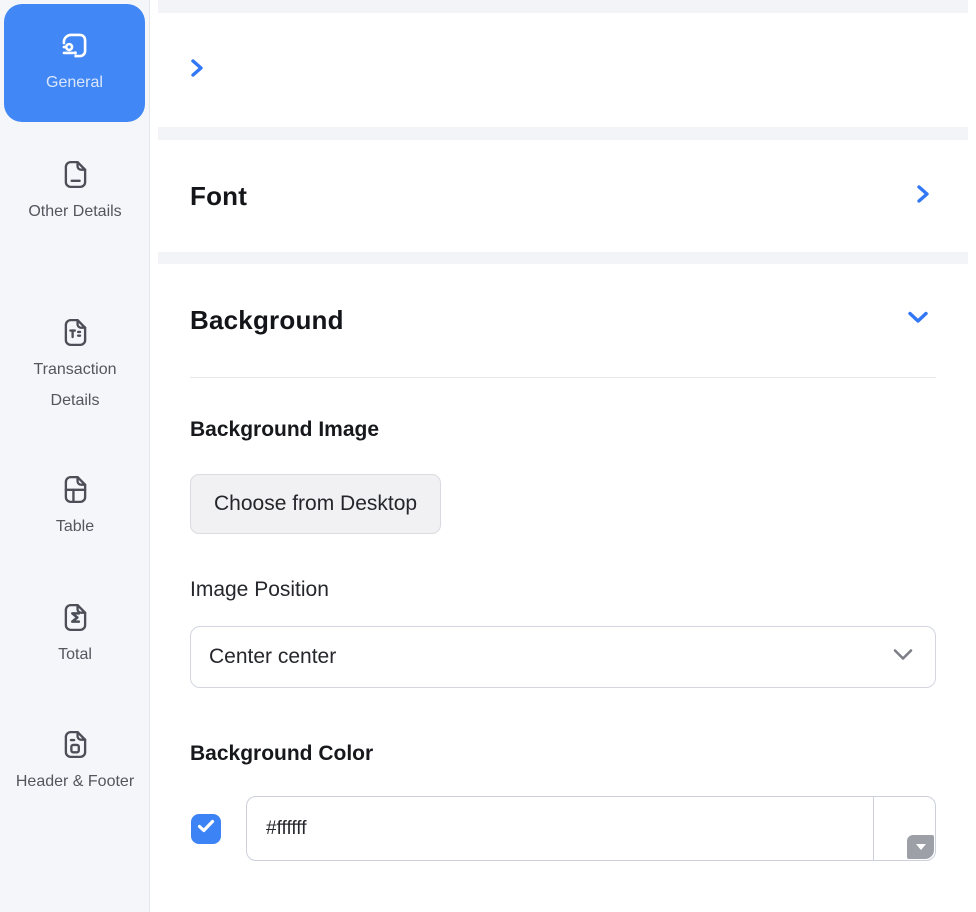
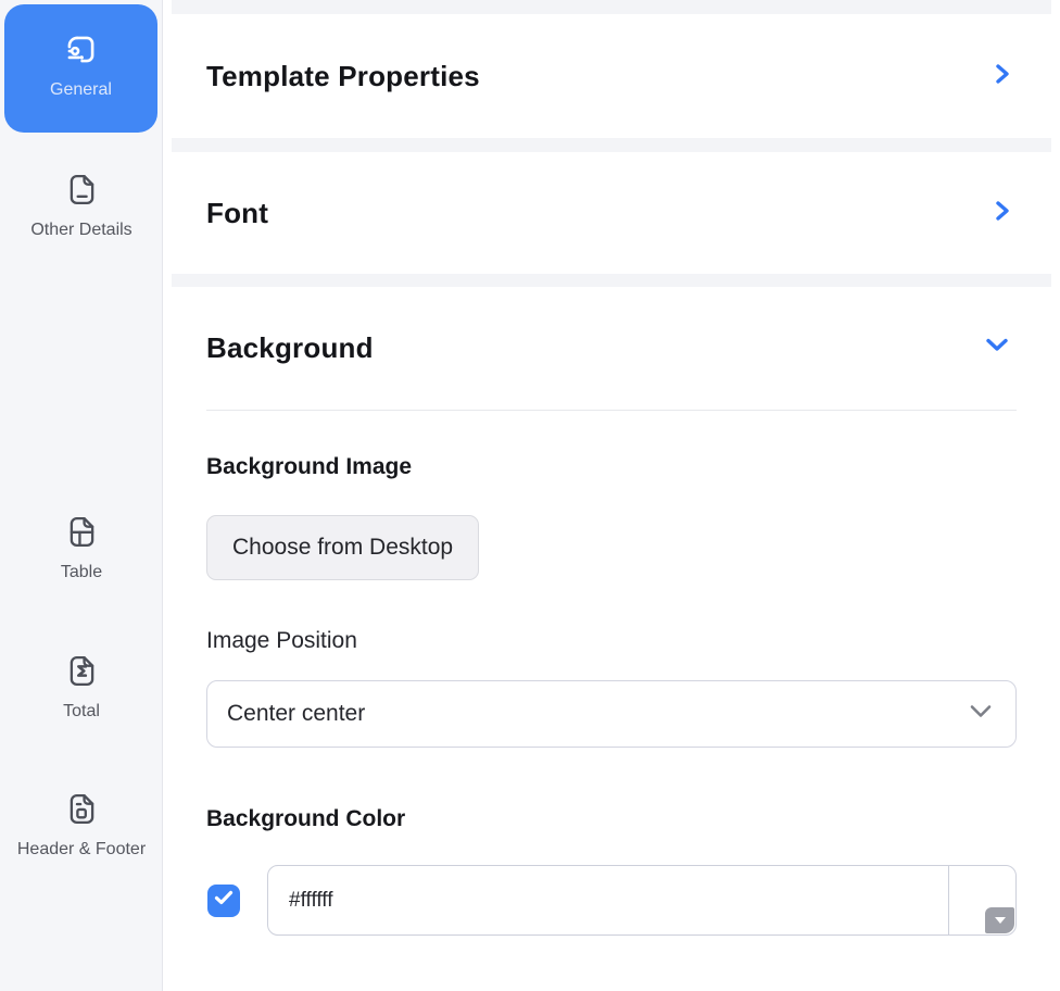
  General
  Other Details
- Transaction Details
  Table
  Total
  Header & Footer
+ Template Properties
  Font
  Background
  Background Image
  Choose from Desktop
  Image Position
  Center center
  Background Color
  #ffffff
